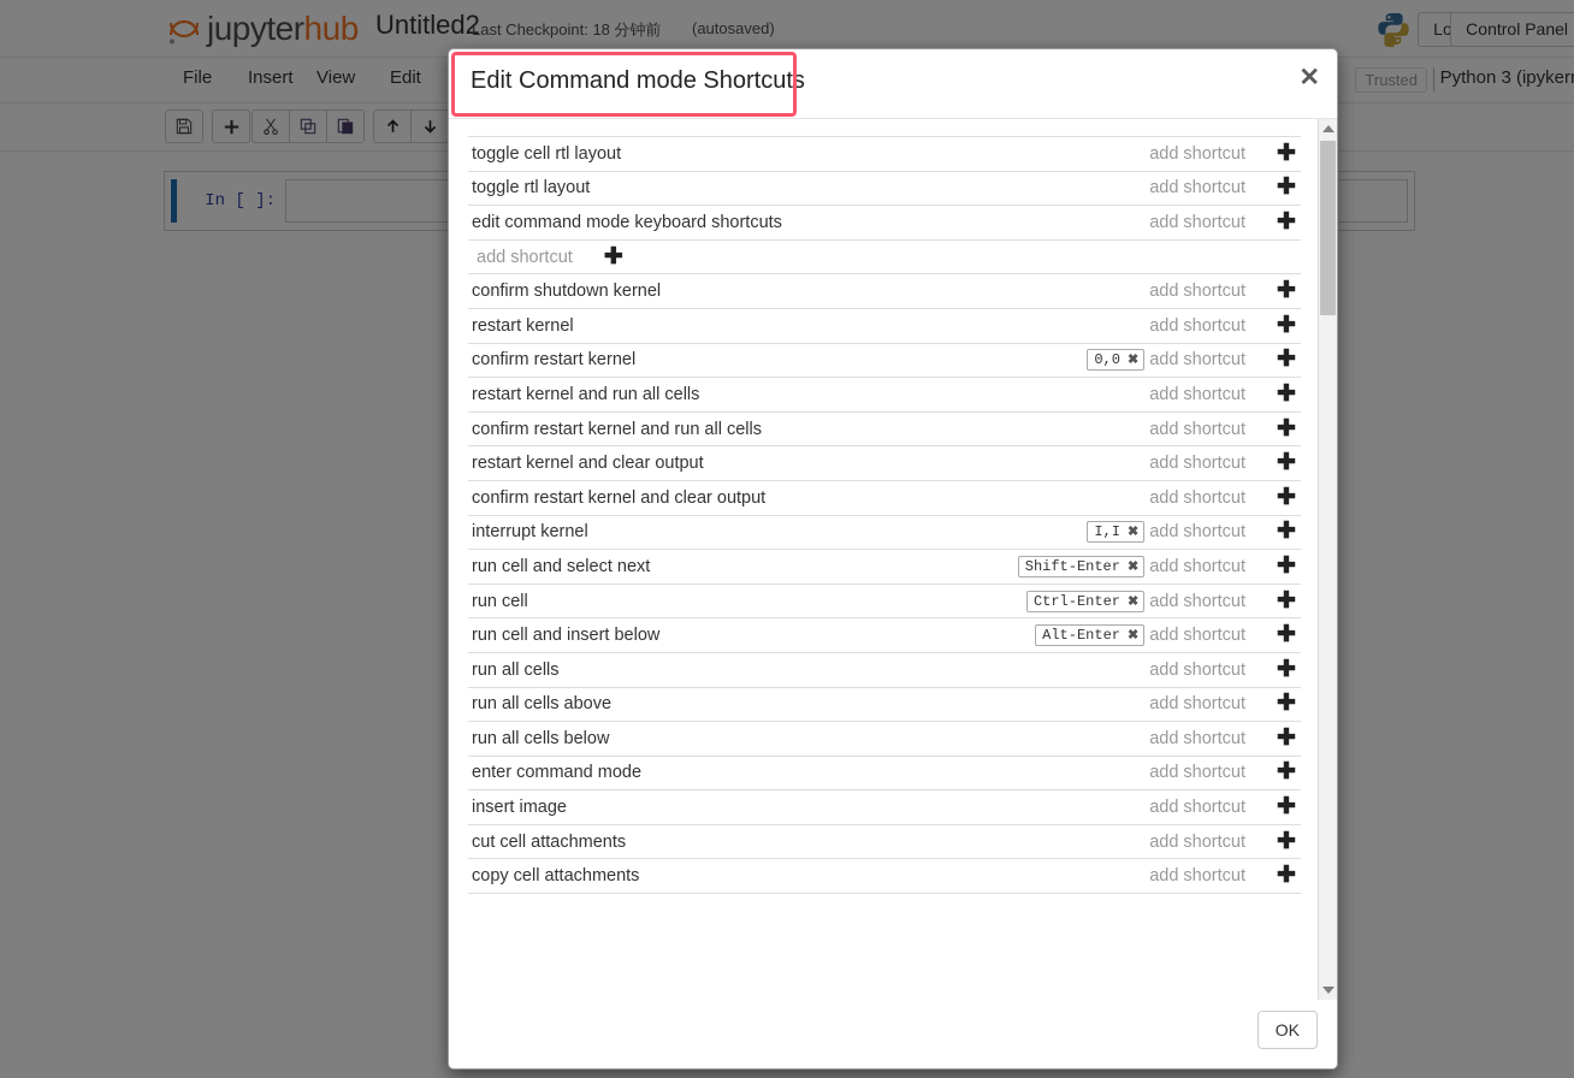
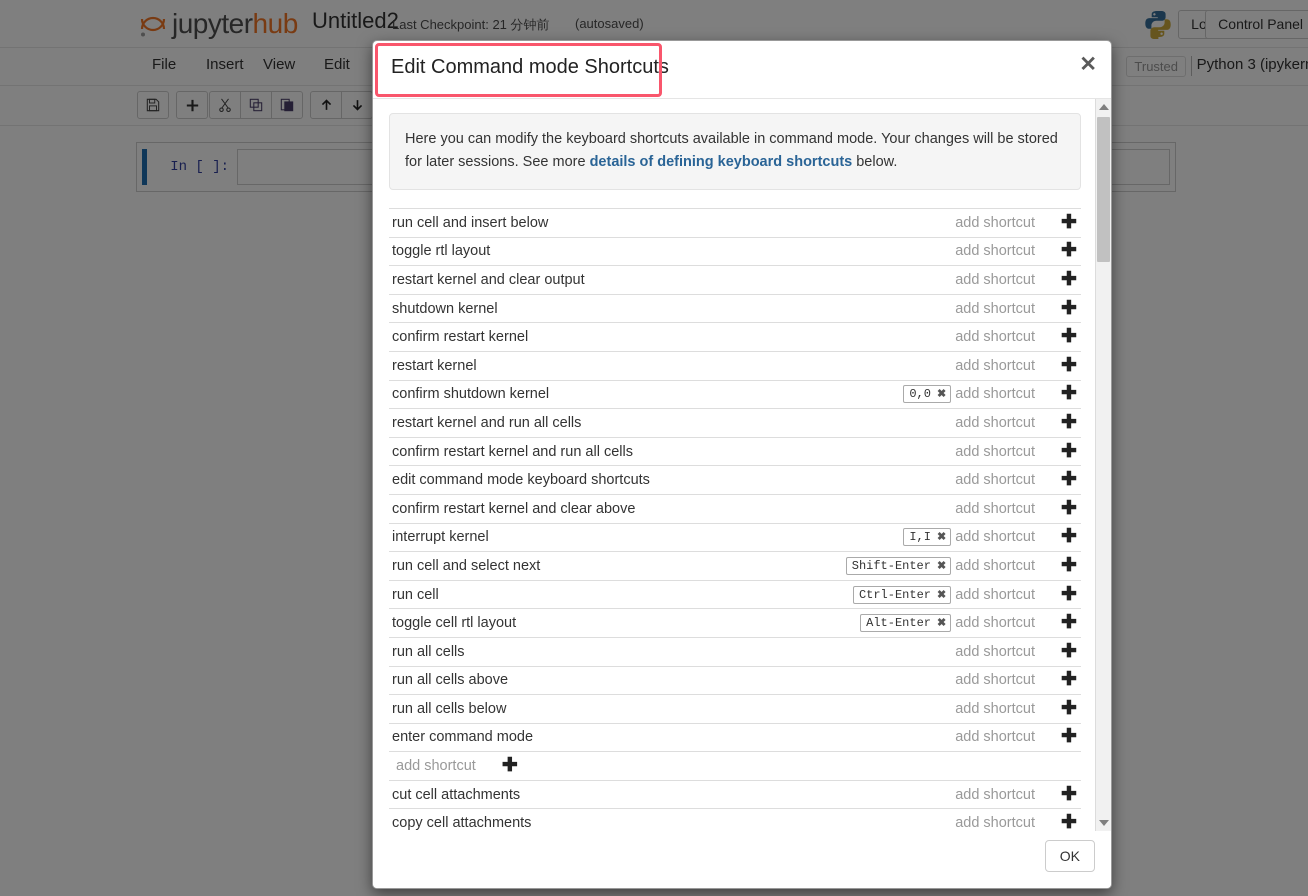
  jupyter
  hub
  Untitled2
- Last Checkpoint: 18 分钟前
+ Last Checkpoint: 21 分钟前
  (autosaved)
  Control Panel
  File
  Insert
  View
  Edit
  Trusted
  Python 3 (ipyker
  In [ ]:
  Edit Command mode Shortcuts
  ✕
+ Here you can modify the keyboard shortcuts available in command mode. Your changes will be stored for later sessions. See more details of defining keyboard shortcuts below.
- toggle cell rtl layout
+ run cell and insert below
  add shortcut
  ✚
  toggle rtl layout
  add shortcut
  ✚
- edit command mode keyboard shortcuts
+ restart kernel and clear output
  add shortcut
  ✚
+ shutdown kernel
  add shortcut
  ✚
- confirm shutdown kernel
+ confirm restart kernel
  add shortcut
  ✚
  restart kernel
  add shortcut
  ✚
- confirm restart kernel
+ confirm shutdown kernel
  0,0
  ✖
  add shortcut
  ✚
  restart kernel and run all cells
  add shortcut
  ✚
  confirm restart kernel and run all cells
  add shortcut
  ✚
- restart kernel and clear output
+ edit command mode keyboard shortcuts
  add shortcut
  ✚
- confirm restart kernel and clear output
+ confirm restart kernel and clear above
  add shortcut
  ✚
  interrupt kernel
  I,I
  ✖
  add shortcut
  ✚
  run cell and select next
  Shift-Enter
  ✖
  add shortcut
  ✚
  run cell
  Ctrl-Enter
  ✖
  add shortcut
  ✚
- run cell and insert below
+ toggle cell rtl layout
  Alt-Enter
  ✖
  add shortcut
  ✚
  run all cells
  add shortcut
  ✚
  run all cells above
  add shortcut
  ✚
  run all cells below
  add shortcut
  ✚
  enter command mode
  add shortcut
  ✚
- insert image
  add shortcut
  ✚
  cut cell attachments
  add shortcut
  ✚
  copy cell attachments
  add shortcut
  ✚
  OK
